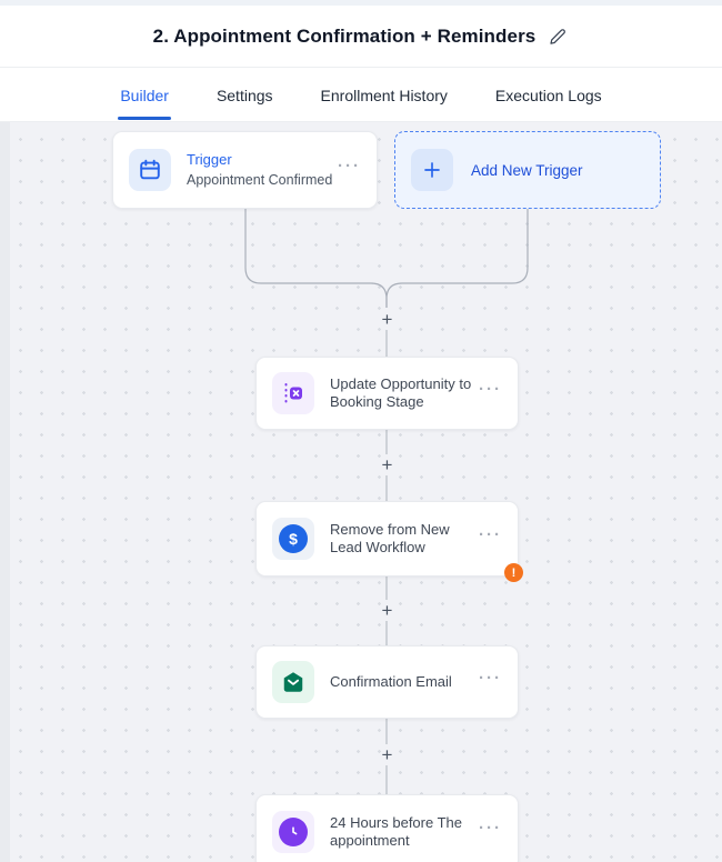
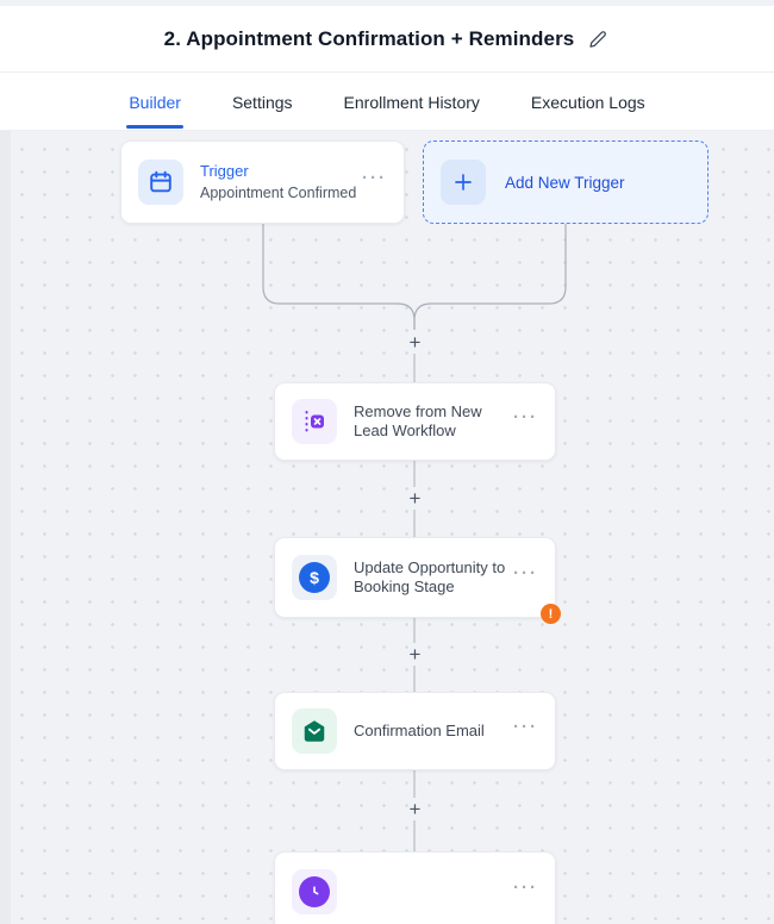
  2. Appointment Confirmation + Reminders
  Builder
  Settings
  Enrollment History
  Execution Logs
  Trigger
  Appointment Confirmed
  ···
  Add New Trigger
  +
  +
  +
  +
- Update Opportunity to Booking Stage
+ Remove from New Lead Workflow
  ···
  $
- Remove from New Lead Workflow
+ Update Opportunity to Booking Stage
  ···
  !
  Confirmation Email
  ···
- 24 Hours before The appointment
  ···
